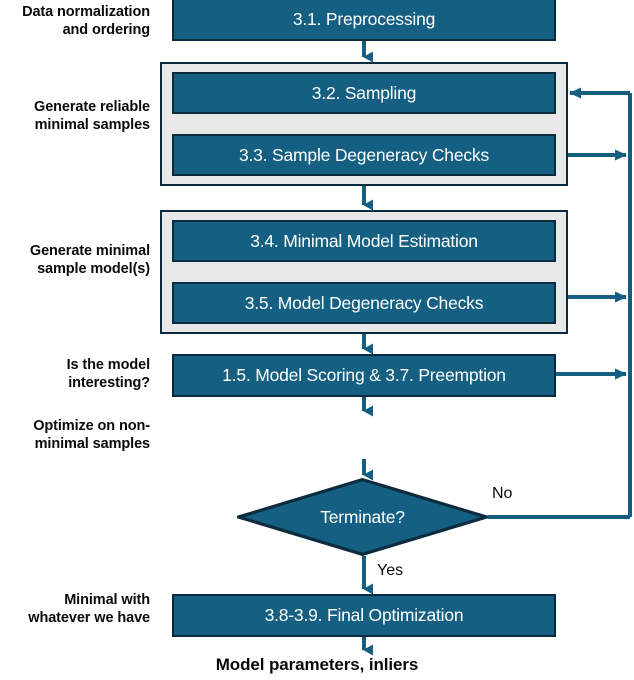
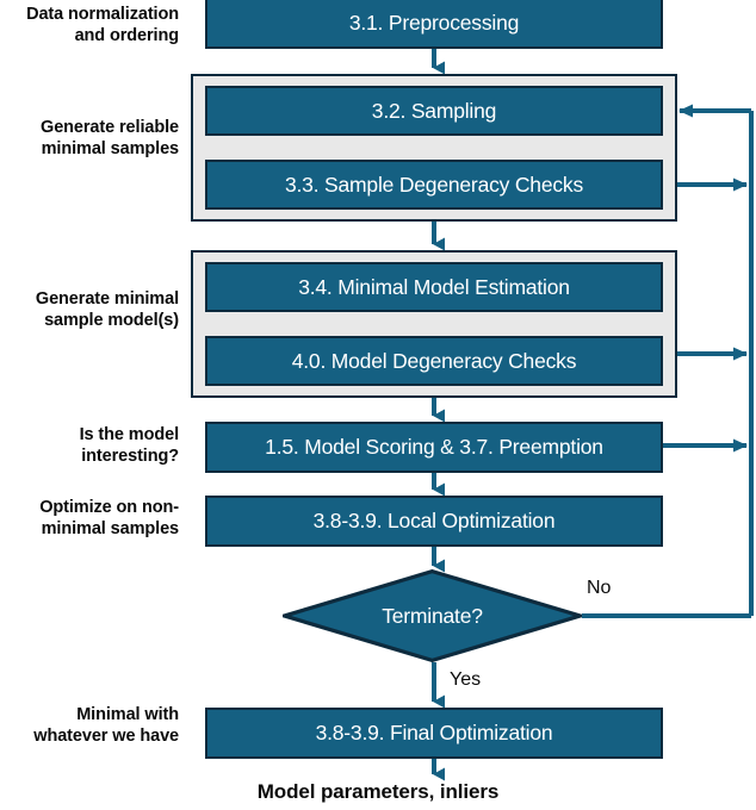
  Data normalization and ordering
  Generate reliable minimal samples
  Generate minimal sample model(s)
  Is the model interesting?
  Optimize on non-minimal samples
  Minimal with whatever we have
  3.1. Preprocessing
  3.2. Sampling
  3.3. Sample Degeneracy Checks
  3.4. Minimal Model Estimation
- 3.5. Model Degeneracy Checks
+ 4.0. Model Degeneracy Checks
  1.5. Model Scoring & 3.7. Preemption
+ 3.8-3.9. Local Optimization
  Terminate?
  3.8-3.9. Final Optimization
  No
  Yes
  Model parameters, inliers
